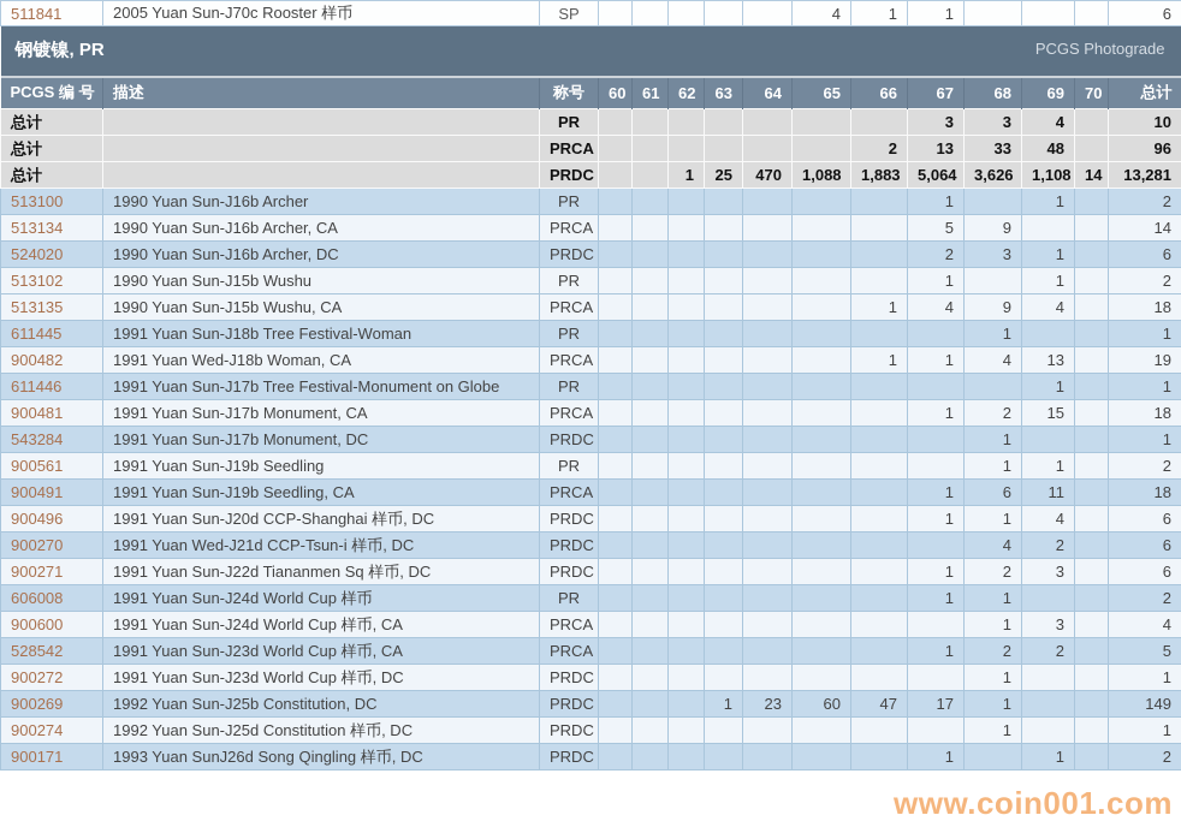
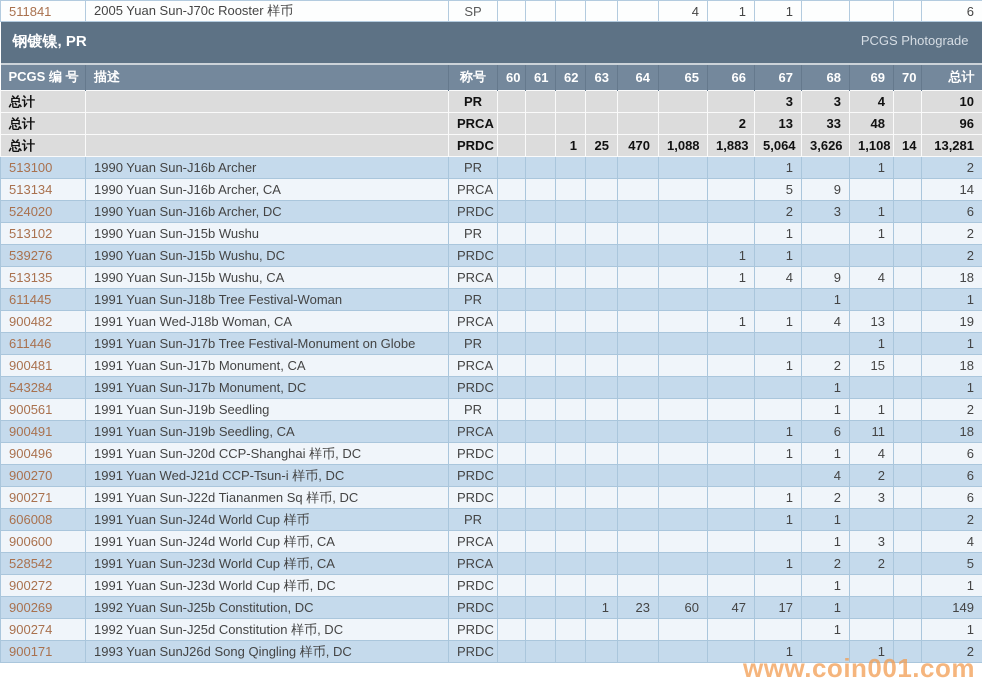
  511841	2005 Yuan Sun-J70c Rooster 样币	SP						4	1	1				6
  钢镀镍, PR PCGS Photograde
  PCGS 编 号	描述	称号	60	61	62	63	64	65	66	67	68	69	70	总计
  总计		PR								3	3	4		10
  总计		PRCA							2	13	33	48		96
  总计		PRDC			1	25	470	1,088	1,883	5,064	3,626	1,108	14	13,281
  513100	1990 Yuan Sun-J16b Archer	PR								1		1		2
  513134	1990 Yuan Sun-J16b Archer, CA	PRCA								5	9			14
  524020	1990 Yuan Sun-J16b Archer, DC	PRDC								2	3	1		6
  513102	1990 Yuan Sun-J15b Wushu	PR								1		1		2
+ 539276	1990 Yuan Sun-J15b Wushu, DC	PRDC							1	1				2
  513135	1990 Yuan Sun-J15b Wushu, CA	PRCA							1	4	9	4		18
  611445	1991 Yuan Sun-J18b Tree Festival-Woman	PR									1			1
  900482	1991 Yuan Wed-J18b Woman, CA	PRCA							1	1	4	13		19
  611446	1991 Yuan Sun-J17b Tree Festival-Monument on Globe	PR										1		1
  900481	1991 Yuan Sun-J17b Monument, CA	PRCA								1	2	15		18
  543284	1991 Yuan Sun-J17b Monument, DC	PRDC									1			1
  900561	1991 Yuan Sun-J19b Seedling	PR									1	1		2
  900491	1991 Yuan Sun-J19b Seedling, CA	PRCA								1	6	11		18
  900496	1991 Yuan Sun-J20d CCP-Shanghai 样币, DC	PRDC								1	1	4		6
  900270	1991 Yuan Wed-J21d CCP-Tsun-i 样币, DC	PRDC									4	2		6
  900271	1991 Yuan Sun-J22d Tiananmen Sq 样币, DC	PRDC								1	2	3		6
  606008	1991 Yuan Sun-J24d World Cup 样币	PR								1	1			2
  900600	1991 Yuan Sun-J24d World Cup 样币, CA	PRCA									1	3		4
  528542	1991 Yuan Sun-J23d World Cup 样币, CA	PRCA								1	2	2		5
  900272	1991 Yuan Sun-J23d World Cup 样币, DC	PRDC									1			1
  900269	1992 Yuan Sun-J25b Constitution, DC	PRDC				1	23	60	47	17	1			149
  900274	1992 Yuan Sun-J25d Constitution 样币, DC	PRDC									1			1
  900171	1993 Yuan SunJ26d Song Qingling 样币, DC	PRDC								1		1		2
  www.coin001.com
